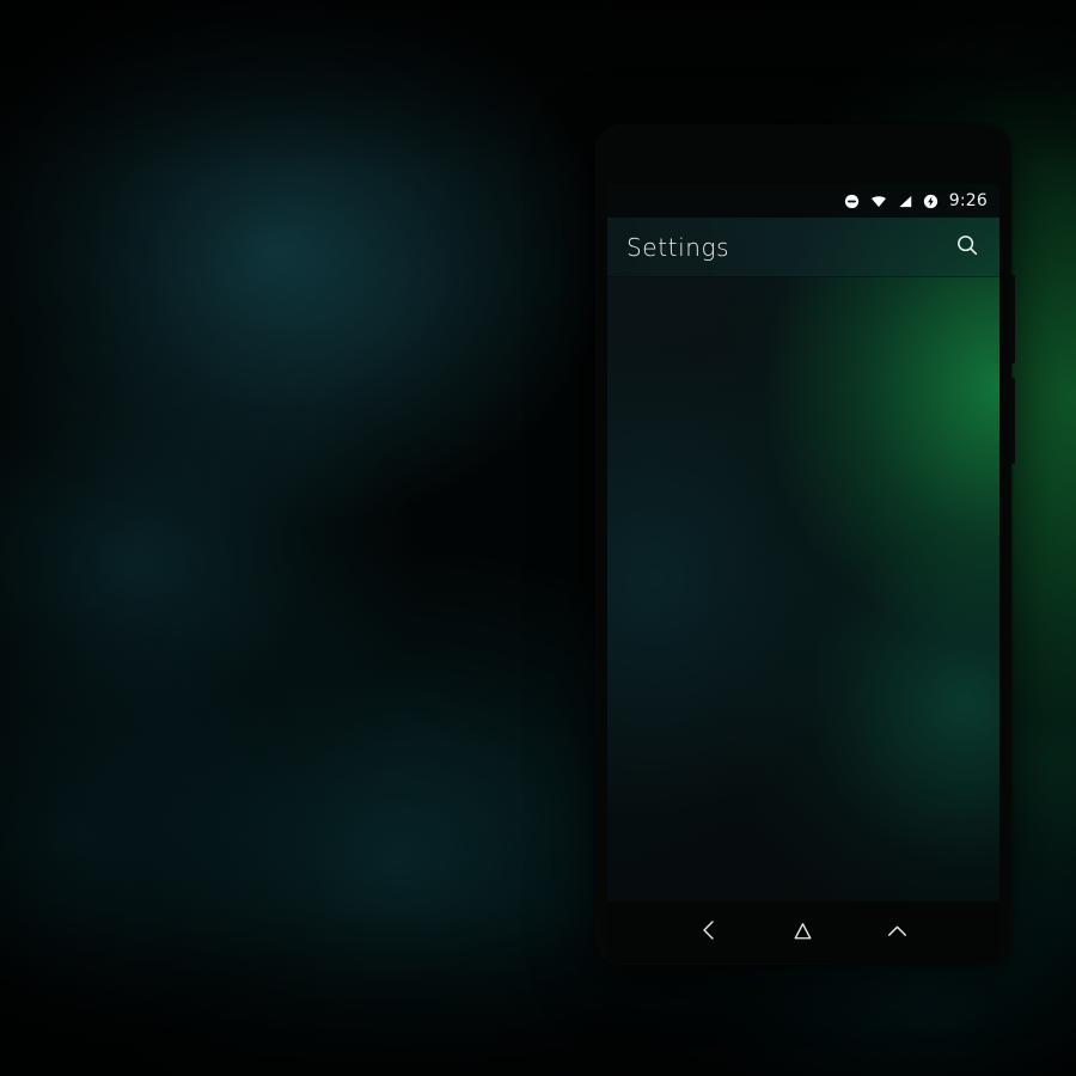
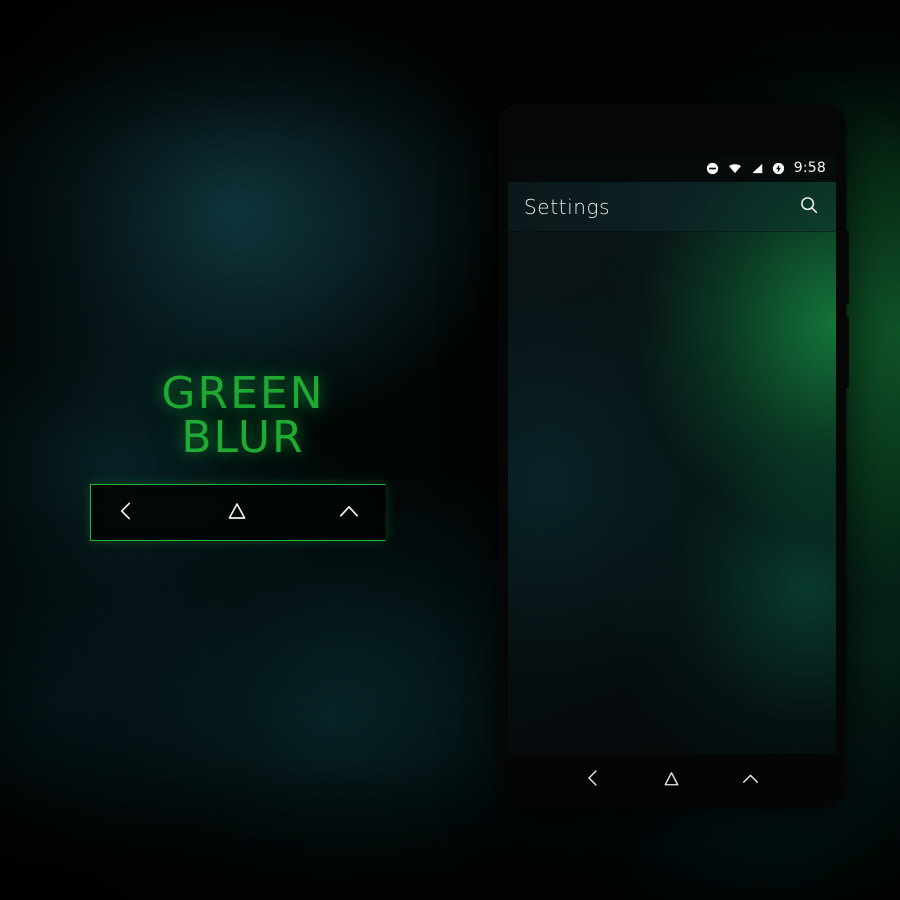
+ GREEN BLUR
- 9:26
+ 9:58
  Settings
